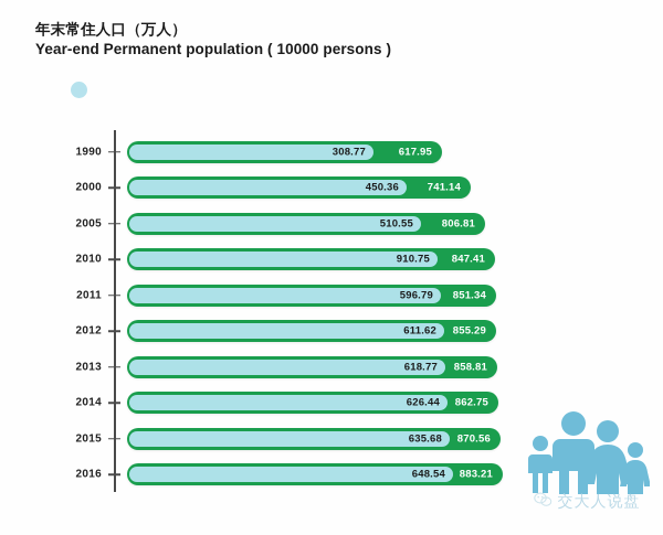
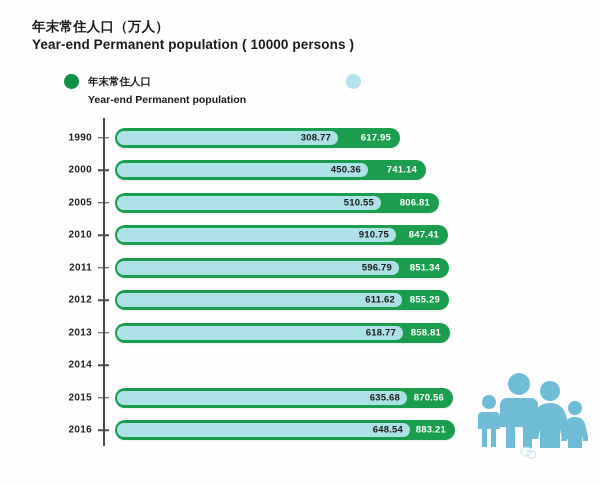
  年末常住人口（万人）
  Year-end Permanent population ( 10000 persons )
+ 年末常住人口
+ Year-end Permanent population
  1990
  308.77
  617.95
  2000
  450.36
  741.14
  2005
  510.55
  806.81
  2010
  910.75
  847.41
  2011
  596.79
  851.34
  2012
  611.62
  855.29
  2013
  618.77
  858.81
  2014
- 626.44
- 862.75
  2015
  635.68
  870.56
  2016
  648.54
  883.21
- 交大人说盘
